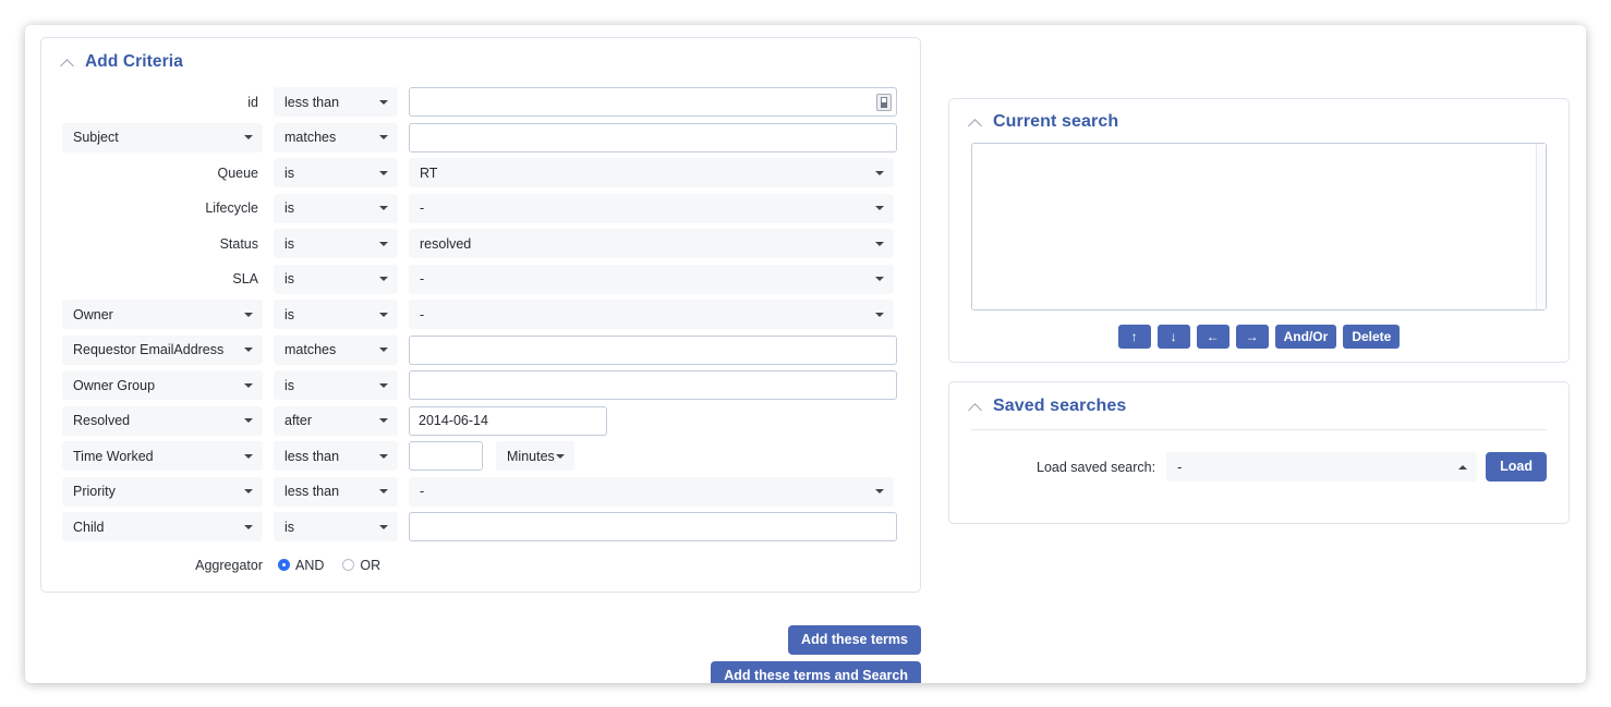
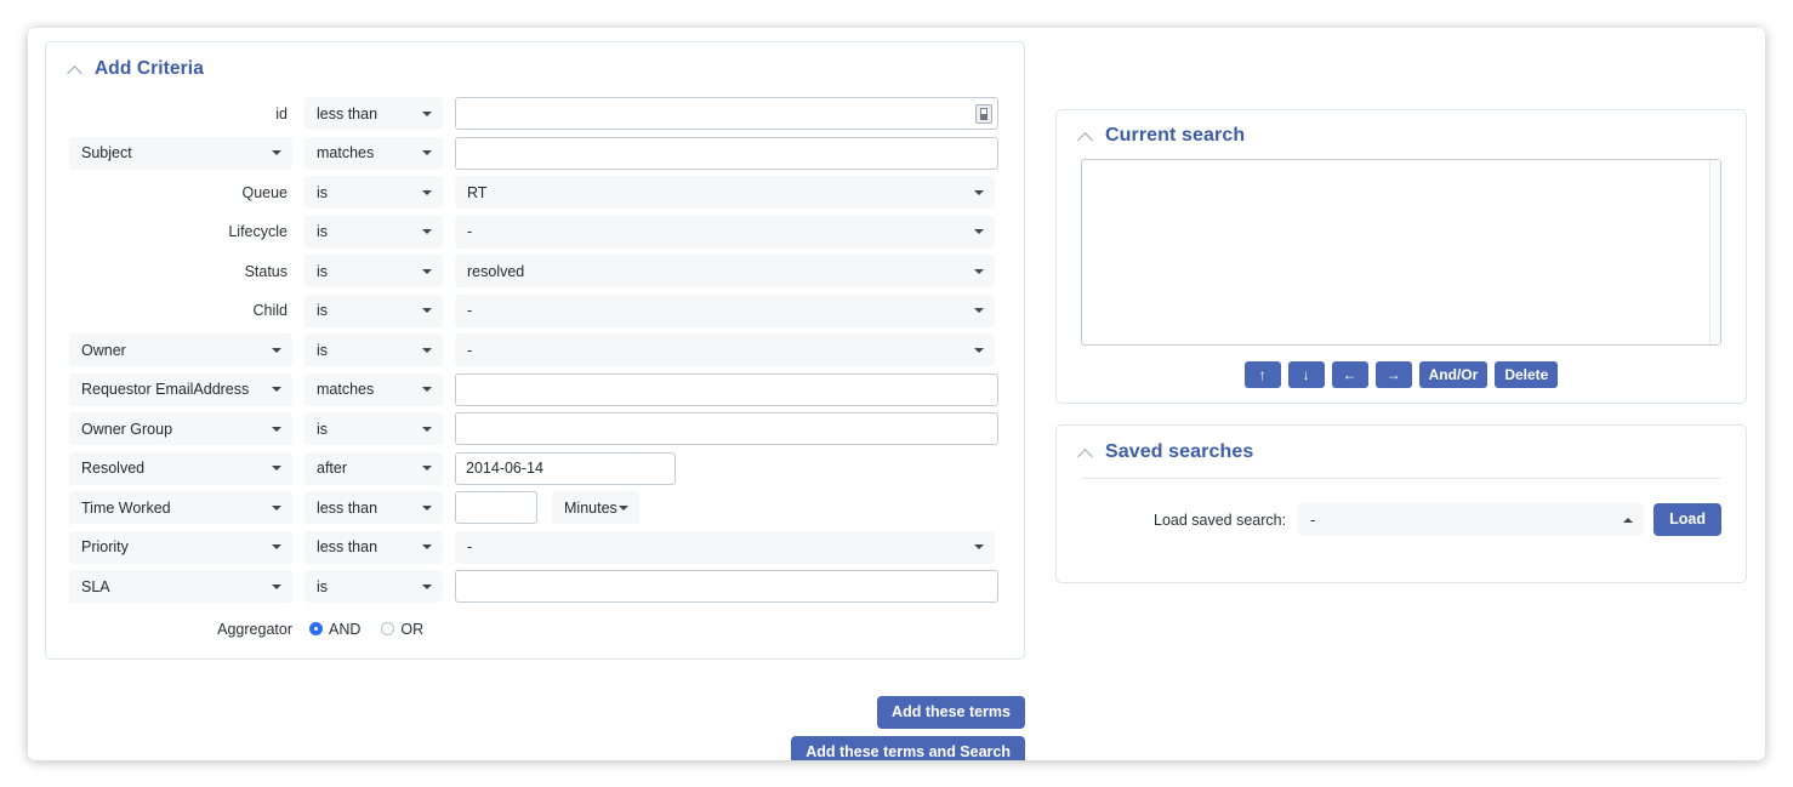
  Add Criteria
  id
  less than
  Subject
  matches
  Queue
  is
  RT
  Lifecycle
  is
  -
  Status
  is
  resolved
- SLA
+ Child
  is
  -
  Owner
  is
  -
  Requestor EmailAddress
  matches
  Owner Group
  is
  Resolved
  after
  2014-06-14
  Time Worked
  less than
  Minutes
  Priority
  less than
  -
- Child
+ SLA
  is
  Aggregator
  AND
  OR
  Add these terms
  Add these terms and Search
  Current search
  ↑
  ↓
  ←
  →
  And/Or
  Delete
  Saved searches
  Load saved search:
  -
  Load
